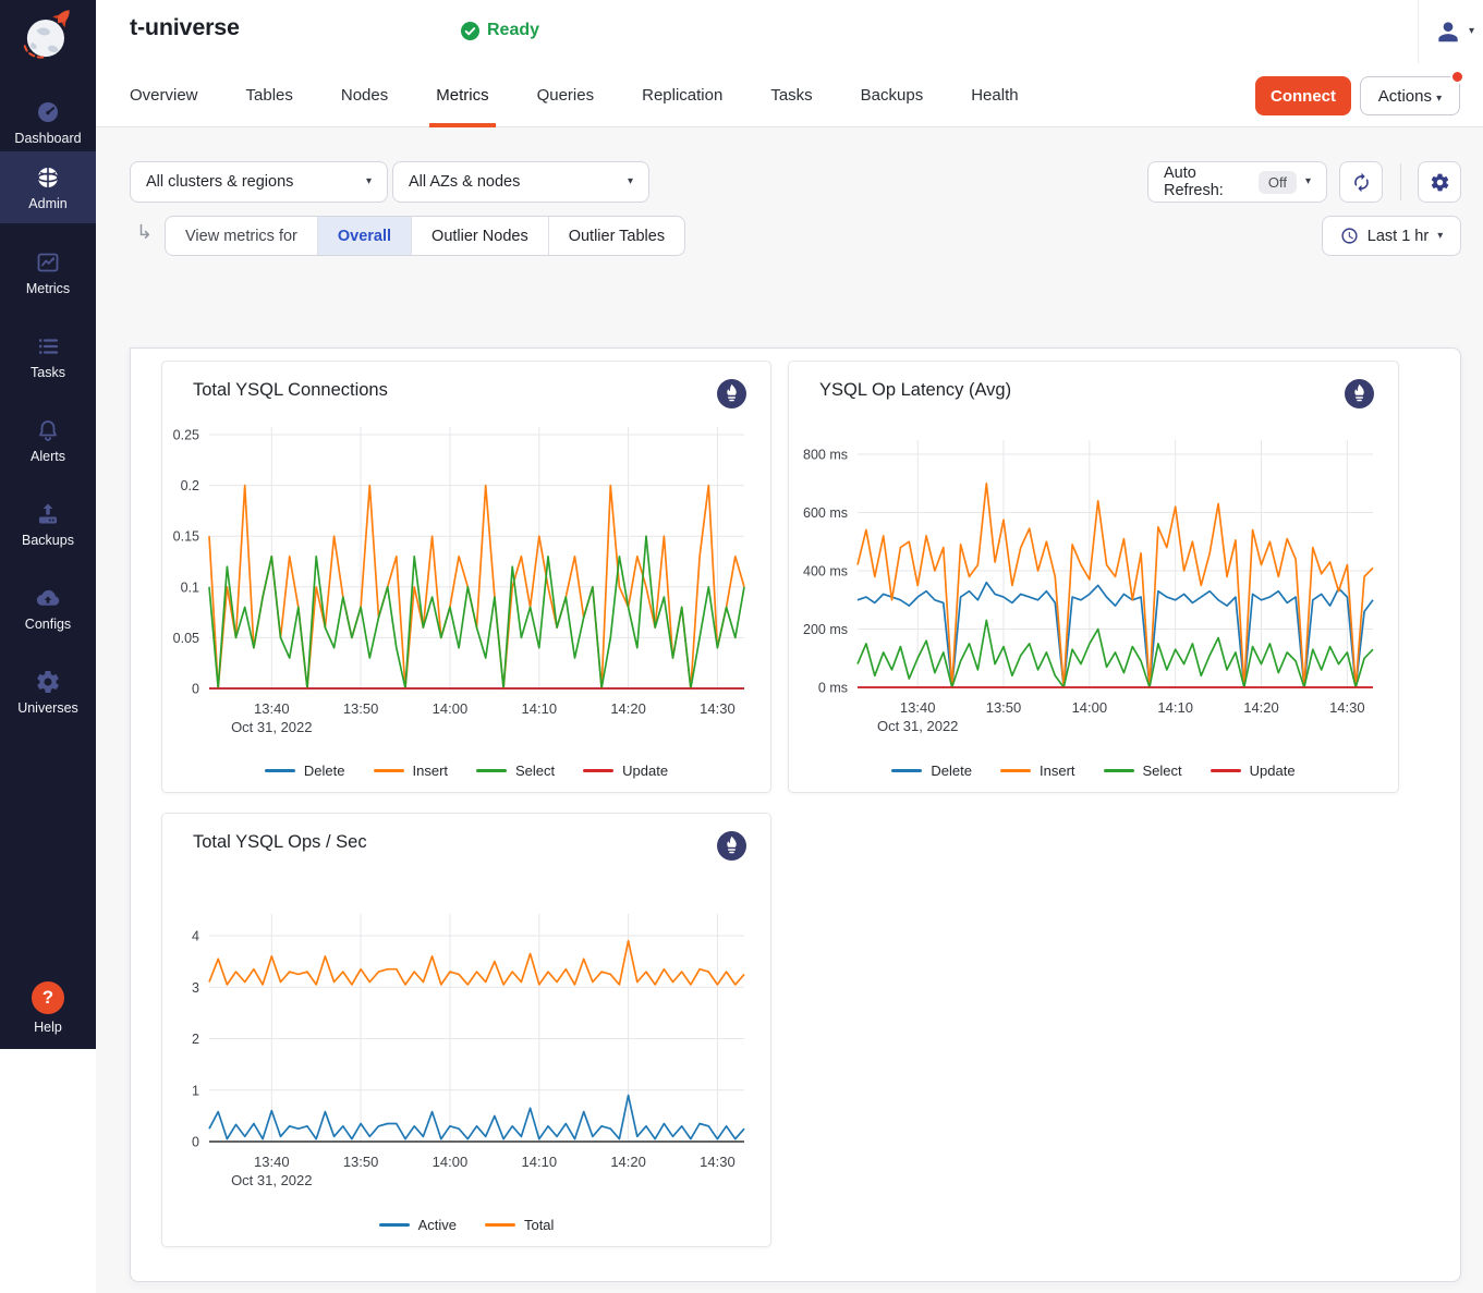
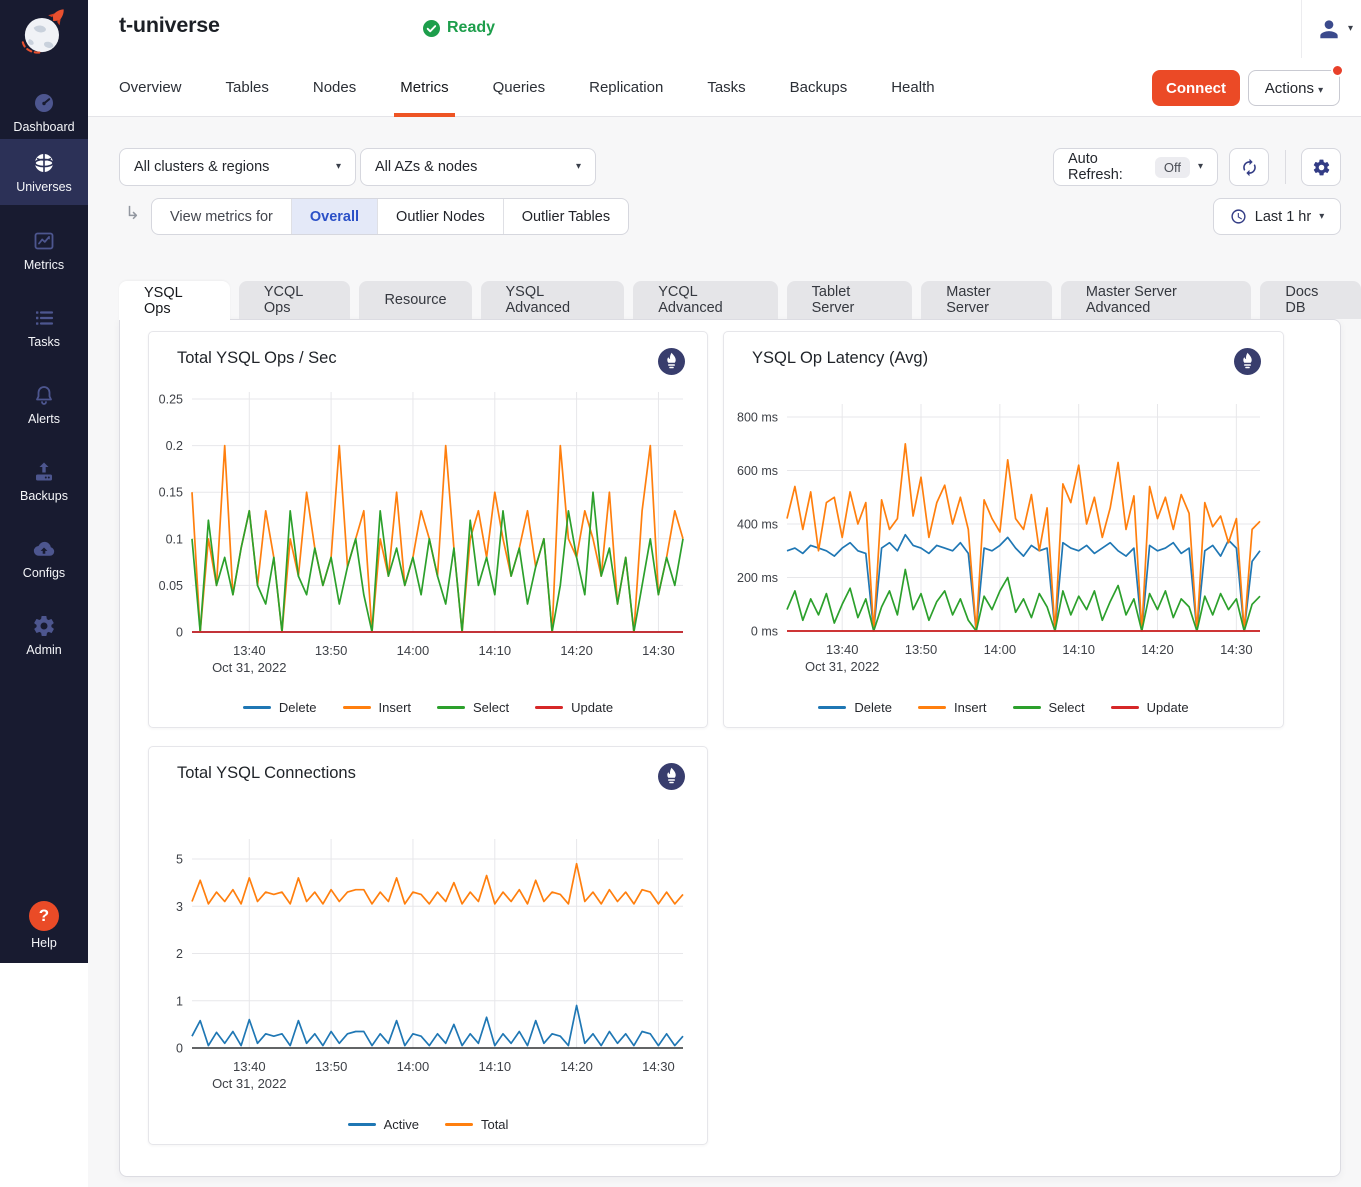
  Dashboard
- Admin
+ Universes
  Metrics
  Tasks
  Alerts
  Backups
  Configs
- Universes
+ Admin
  ?
  Help
  t-universe
  Ready
  ▾
  Overview
  Tables
  Nodes
  Metrics
  Queries
  Replication
  Tasks
  Backups
  Health
  Connect
  Actions ▾
  All clusters & regions
  ▾
  All AZs & nodes
  ▾
  Auto Refresh:
  Off
  ▾
  ↳
  View metrics for
  Overall
  Outlier Nodes
  Outlier Tables
  Last 1 hr
  ▾
+ YSQL Ops
+ YCQL Ops
+ Resource
+ YSQL Advanced
+ YCQL Advanced
+ Tablet Server
+ Master Server
+ Master Server Advanced
+ Docs DB
- Total YSQL Connections
+ Total YSQL Ops / Sec
  0.25
  0.2
  0.15
  0.1
  0.05
  0
  13:40
  13:50
  14:00
  14:10
  14:20
  14:30
  Oct 31, 2022
  Delete
  Insert
  Select
  Update
  YSQL Op Latency (Avg)
  800 ms
  600 ms
  400 ms
  200 ms
  0 ms
  13:40
  13:50
  14:00
  14:10
  14:20
  14:30
  Oct 31, 2022
  Delete
  Insert
  Select
  Update
- Total YSQL Ops / Sec
+ Total YSQL Connections
- 4
+ 5
  3
  2
  1
  0
  13:40
  13:50
  14:00
  14:10
  14:20
  14:30
  Oct 31, 2022
  Active
  Total
